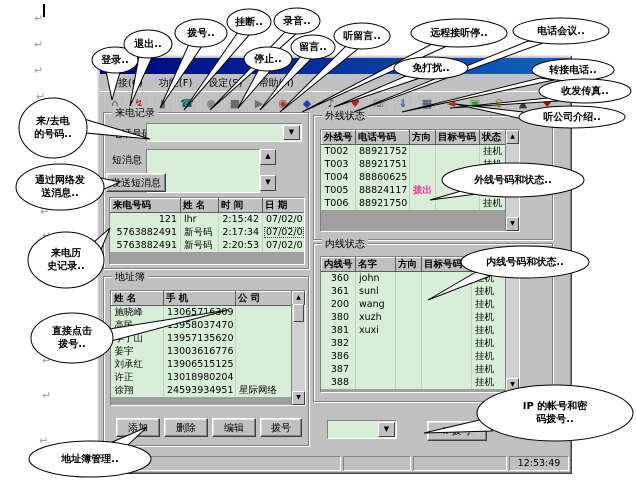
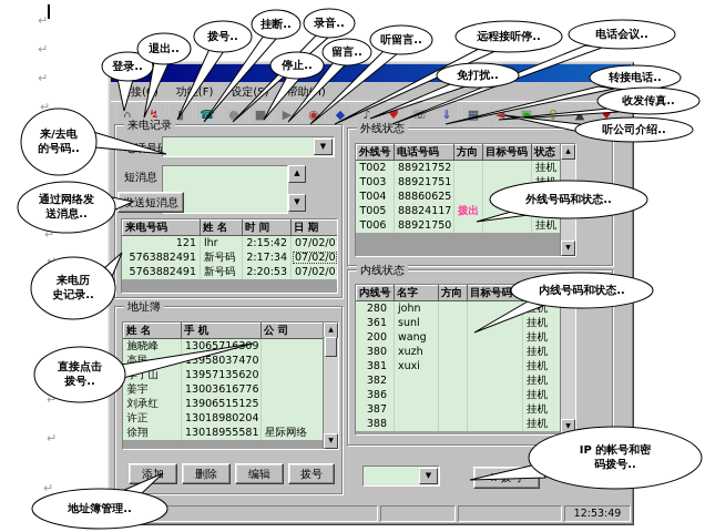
  ↵
  ↵
  ↵
  ↵
  ↵
  ↵
  ↵
  ↵
  功(F)
  ⌂
  ↯
  ☎
  ●
  ■
  ▶
  ◉
  ◆
  ♪
  ♥
  ☏
  ⇓
  ▦
  ◄
  ▣
  ♥
  来电记录
  ▼
  短消息
  ▲
  ▼
  送短消息
  来电号码	姓 名	时 间	日 期
  121	lhr	2:15:42	07/02/0
  5763882491	新号码	2:17:34	07/02/0
  5763882491	新号码	2:20:53	07/02/0
  外线状态
  外线号	电话号码	方向	目标号码	状态
  T002	88921752			挂机
  T003	88921751
  T004	88860625
  T005	88824117	拨出
  T006	88921750			挂机
  内线状态
  内线号	名字	方向	目标号码
- 360	john			机
+ 280	john			机
  361	sunl			挂机
  200	wang			挂机
  380	xuzh			挂机
  381	xuxi			挂机
  382				挂机
  386				挂机
  387				挂机
  388				挂机
  地址簿
  姓 名	手 机	公 司
  施晓峰	130657109
  高	3958037470
  丁山	13957135620
  姜宇	13003616776
  刘承红	13906515125
  许正	13018980204
- 徐翔	24593934951	星际网络
+ 徐翔	13018955581	星际网络
  添加
  删除
  编辑
  拨号
  ▼
  12:53:49
  登录..
  退出..
  拨号..
  挂断..
  录音..
  停止..
  留言..
  听留言..
  远程接听停..
  电话会议..
  免打扰..
  转接电话..
  收发传真..
  听公司介绍..
  来/去电
  的号码..
  通过网络发
  送消息..
  来电历
  史记录..
  直接点击
  拨号..
  地址簿管理..
  外线号码和状态..
  内线号码和状态..
  IP 的帐号和密
  码拨号..
